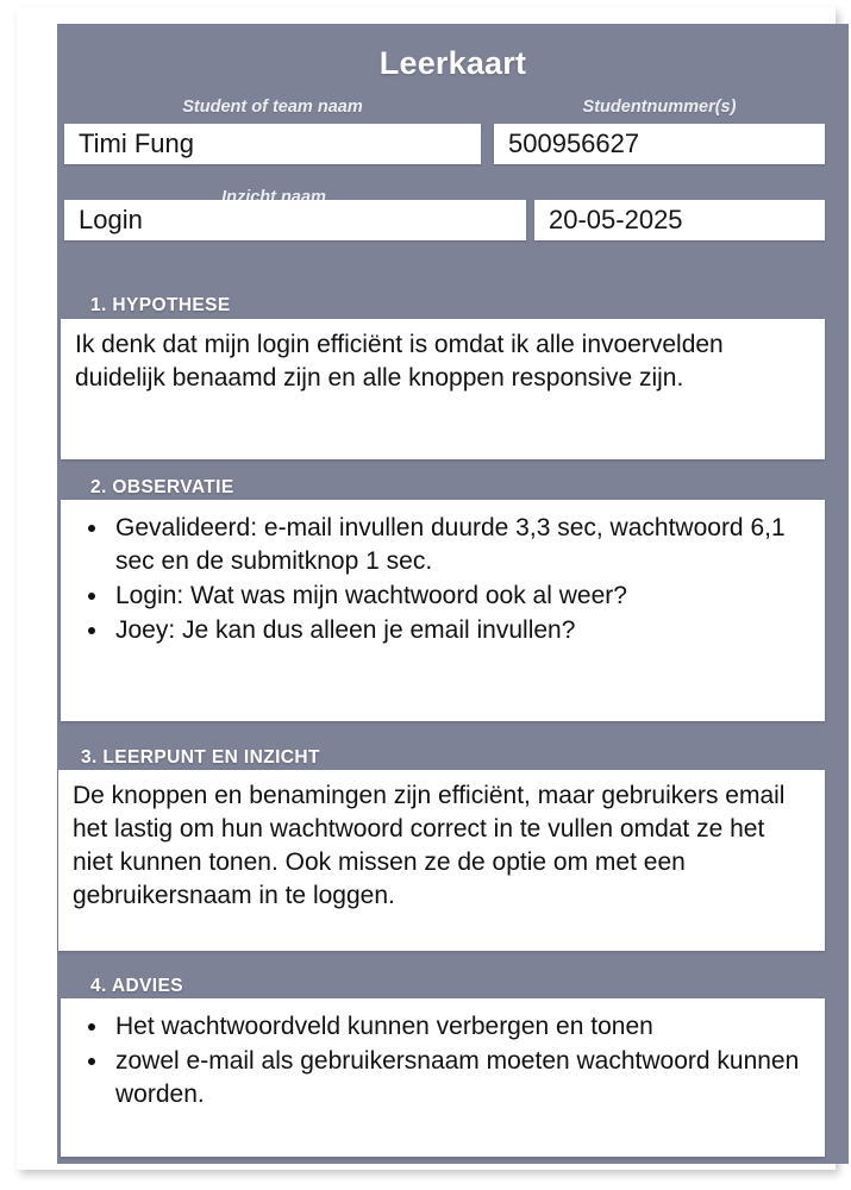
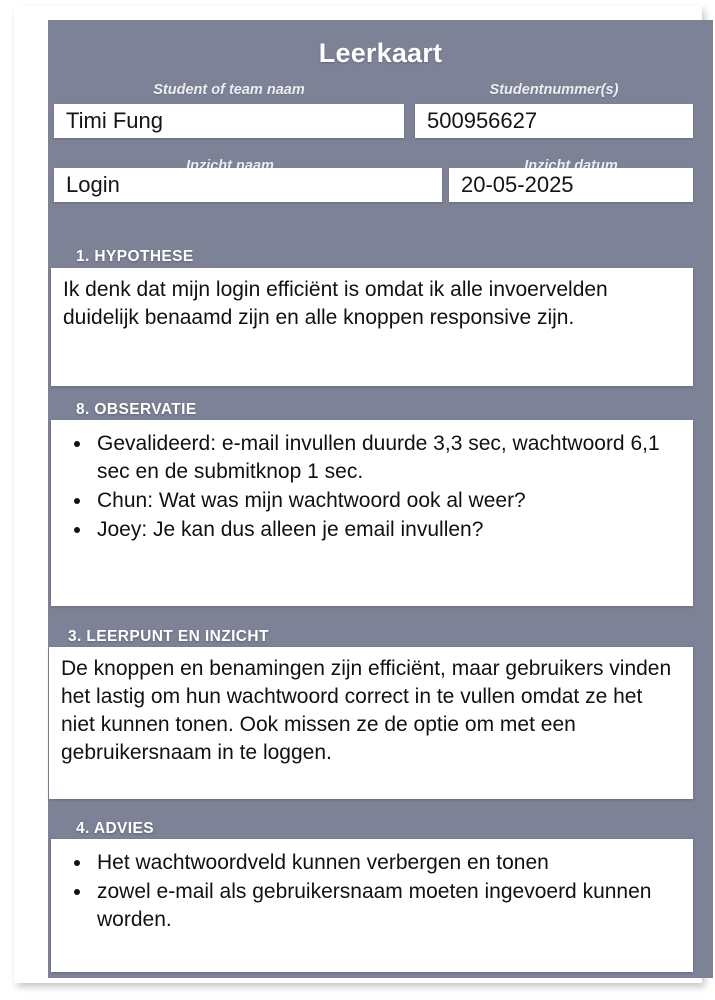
  Leerkaart
  Student of team naam
  Timi Fung
  Studentnummer(s)
  500956627
  Inzicht naam
  Login
+ Inzicht datum
  20-05-2025
  1. HYPOTHESE
  Ik denk dat mijn login efficiënt is omdat ik alle invoervelden duidelijk benaamd zijn en alle knoppen responsive zijn.
- 2. OBSERVATIE
+ 8. OBSERVATIE
  Gevalideerd: e-mail invullen duurde 3,3 sec, wachtwoord 6,1 sec en de submitknop 1 sec.
- Login: Wat was mijn wachtwoord ook al weer?
+ Chun: Wat was mijn wachtwoord ook al weer?
  Joey: Je kan dus alleen je email invullen?
  3. LEERPUNT EN INZICHT
- De knoppen en benamingen zijn efficiënt, maar gebruikers email het lastig om hun wachtwoord correct in te vullen omdat ze het niet kunnen tonen. Ook missen ze de optie om met een gebruikersnaam in te loggen.
+ De knoppen en benamingen zijn efficiënt, maar gebruikers vinden het lastig om hun wachtwoord correct in te vullen omdat ze het niet kunnen tonen. Ook missen ze de optie om met een gebruikersnaam in te loggen.
  4. ADVIES
  Het wachtwoordveld kunnen verbergen en tonen
- zowel e-mail als gebruikersnaam moeten wachtwoord kunnen worden.
+ zowel e-mail als gebruikersnaam moeten ingevoerd kunnen worden.
